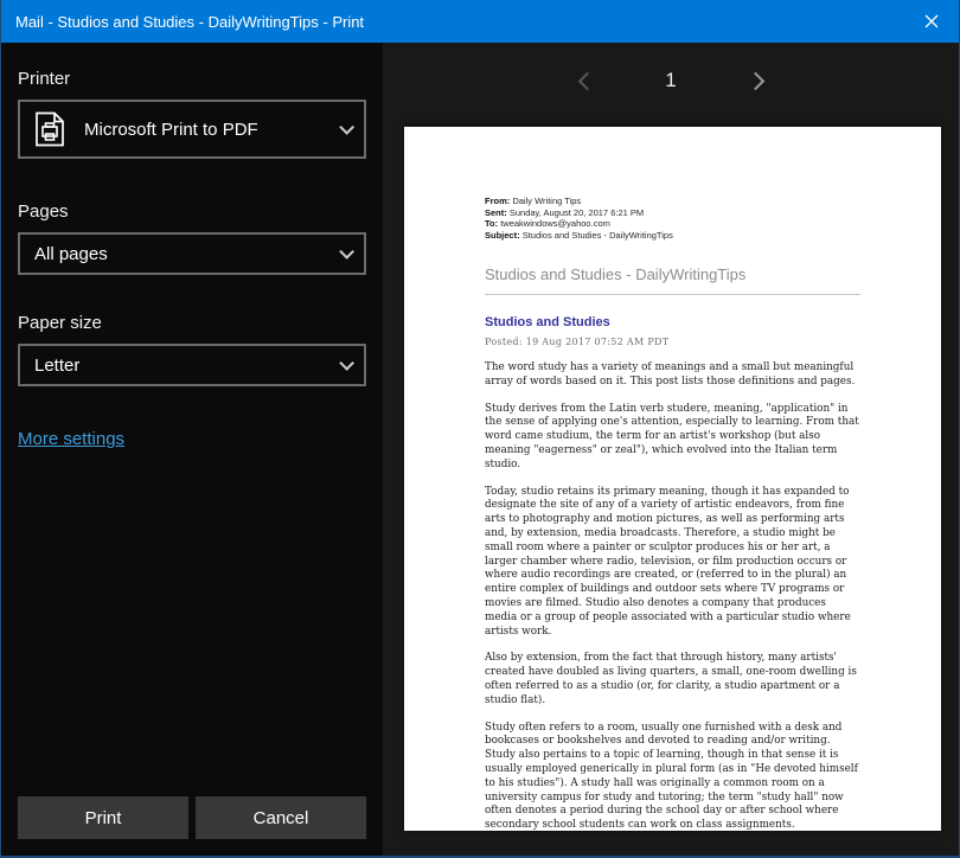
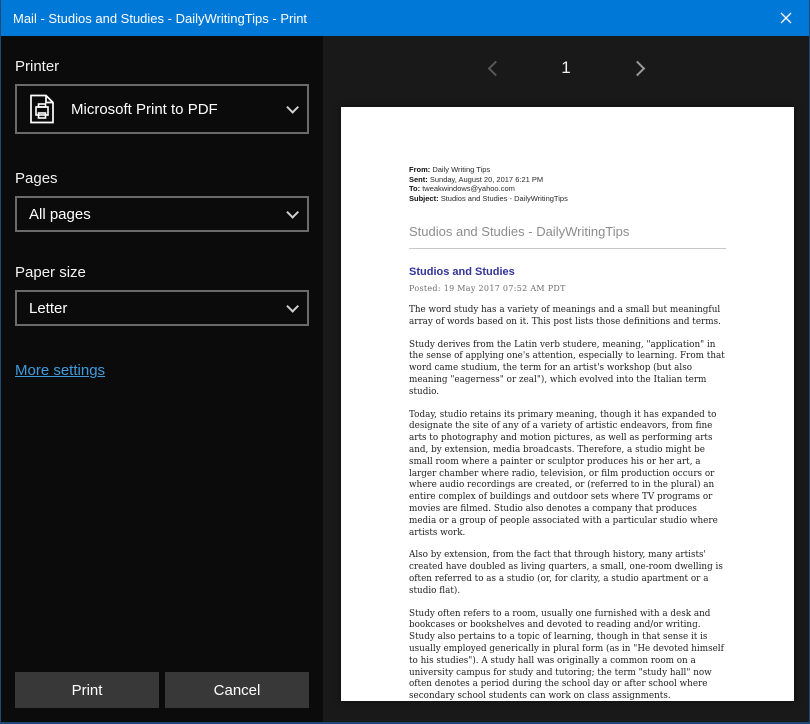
  Mail - Studios and Studies - DailyWritingTips - Print
  Printer
  Microsoft Print to PDF
  Pages
  All pages
  Paper size
  Letter
  More settings
  Print
  Cancel
  1
  From: Daily Writing Tips
  Sent: Sunday, August 20, 2017 6:21 PM
  To: tweakwindows@yahoo.com
  Subject: Studios and Studies - DailyWritingTips
  Studios and Studies - DailyWritingTips
  Studios and Studies
- Posted: 19 Aug 2017 07:52 AM PDT
+ Posted: 19 May 2017 07:52 AM PDT
- The word study has a variety of meanings and a small but meaningful array of words based on it. This post lists those definitions and pages.
+ The word study has a variety of meanings and a small but meaningful array of words based on it. This post lists those definitions and terms.
  Study derives from the Latin verb studere, meaning, "application" in the sense of applying one's attention, especially to learning. From that word came studium, the term for an artist's workshop (but also meaning "eagerness" or zeal"), which evolved into the Italian term studio.
  Today, studio retains its primary meaning, though it has expanded to designate the site of any of a variety of artistic endeavors, from fine arts to photography and motion pictures, as well as performing arts and, by extension, media broadcasts. Therefore, a studio might be small room where a painter or sculptor produces his or her art, a larger chamber where radio, television, or film production occurs or where audio recordings are created, or (referred to in the plural) an entire complex of buildings and outdoor sets where TV programs or movies are filmed. Studio also denotes a company that produces media or a group of people associated with a particular studio where artists work.
  Also by extension, from the fact that through history, many artists' created have doubled as living quarters, a small, one-room dwelling is often referred to as a studio (or, for clarity, a studio apartment or a studio flat).
  Study often refers to a room, usually one furnished with a desk and bookcases or bookshelves and devoted to reading and/or writing. Study also pertains to a topic of learning, though in that sense it is usually employed generically in plural form (as in "He devoted himself to his studies"). A study hall was originally a common room on a university campus for study and tutoring; the term "study hall" now often denotes a period during the school day or after school where secondary school students can work on class assignments.
